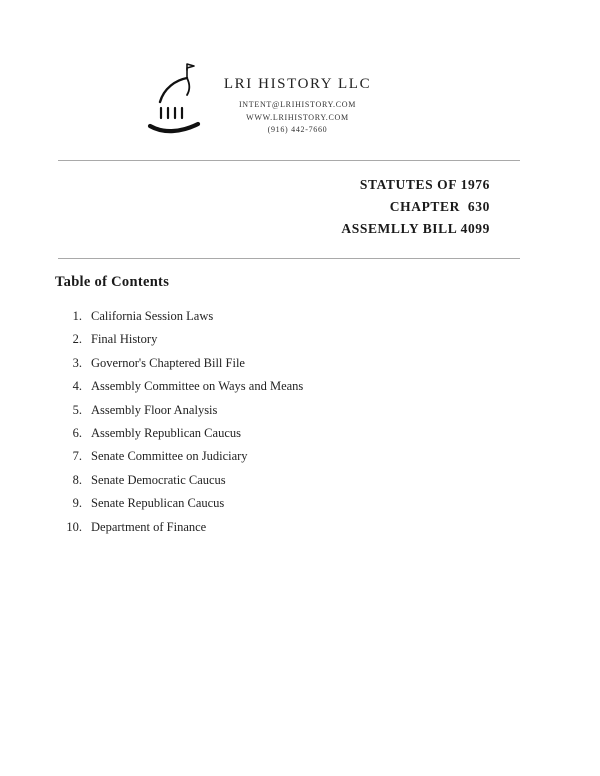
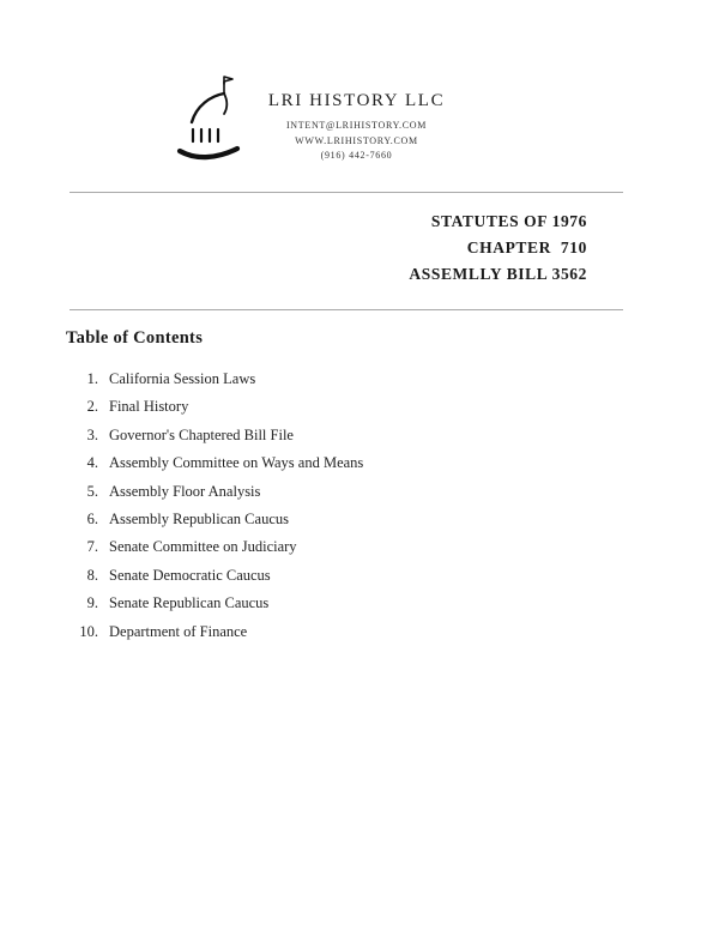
  LRI HISTORY LLC
  INTENT@LRIHISTORY.COM
  WWW.LRIHISTORY.COM
  (916) 442-7660
  STATUTES OF 1976
- CHAPTER 630
+ CHAPTER 710
- ASSEMLLY BILL 4099
+ ASSEMLLY BILL 3562
  Table of Contents
  1.
  California Session Laws
  2.
  Final History
  3.
  Governor's Chaptered Bill File
  4.
  Assembly Committee on Ways and Means
  5.
  Assembly Floor Analysis
  6.
  Assembly Republican Caucus
  7.
  Senate Committee on Judiciary
  8.
  Senate Democratic Caucus
  9.
  Senate Republican Caucus
  10.
  Department of Finance
